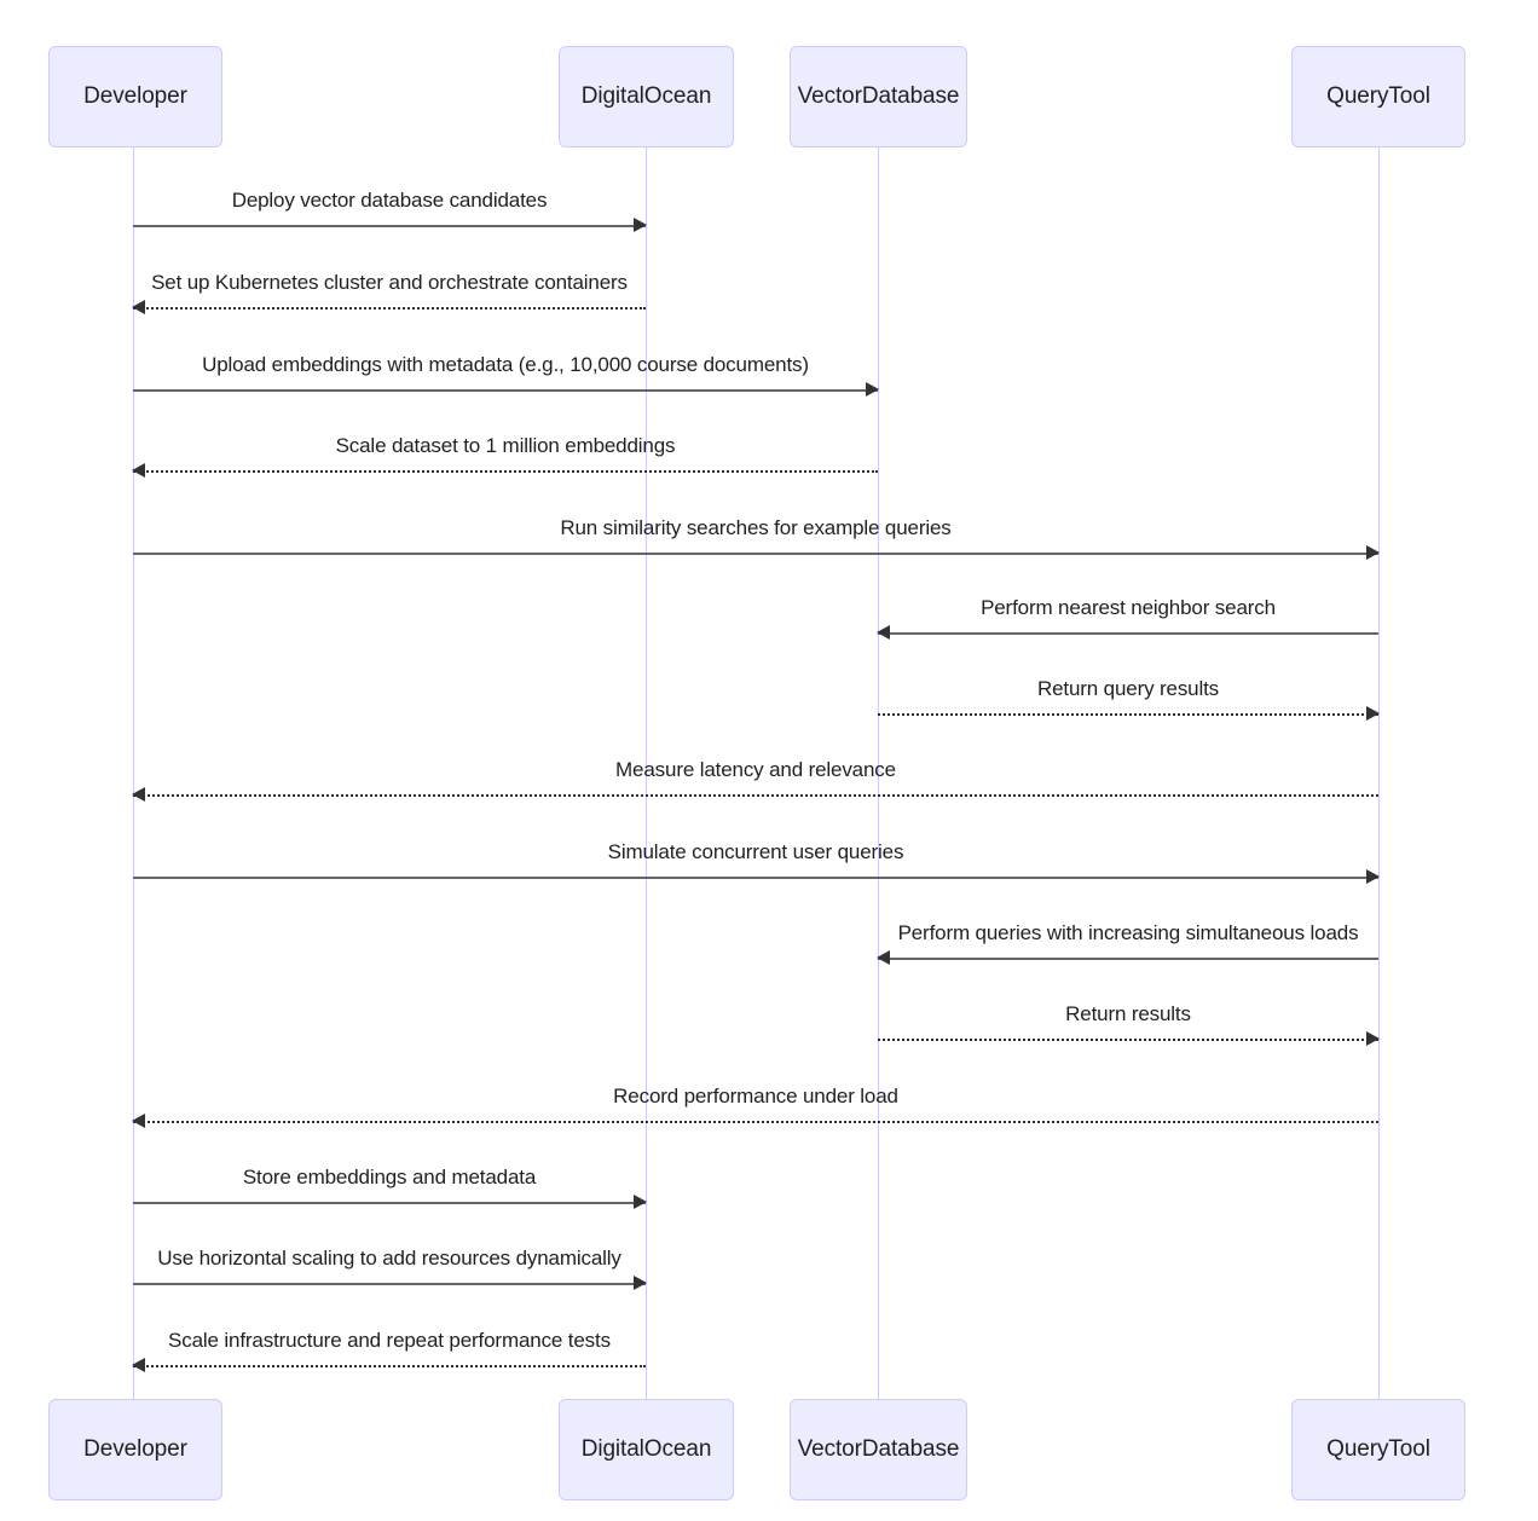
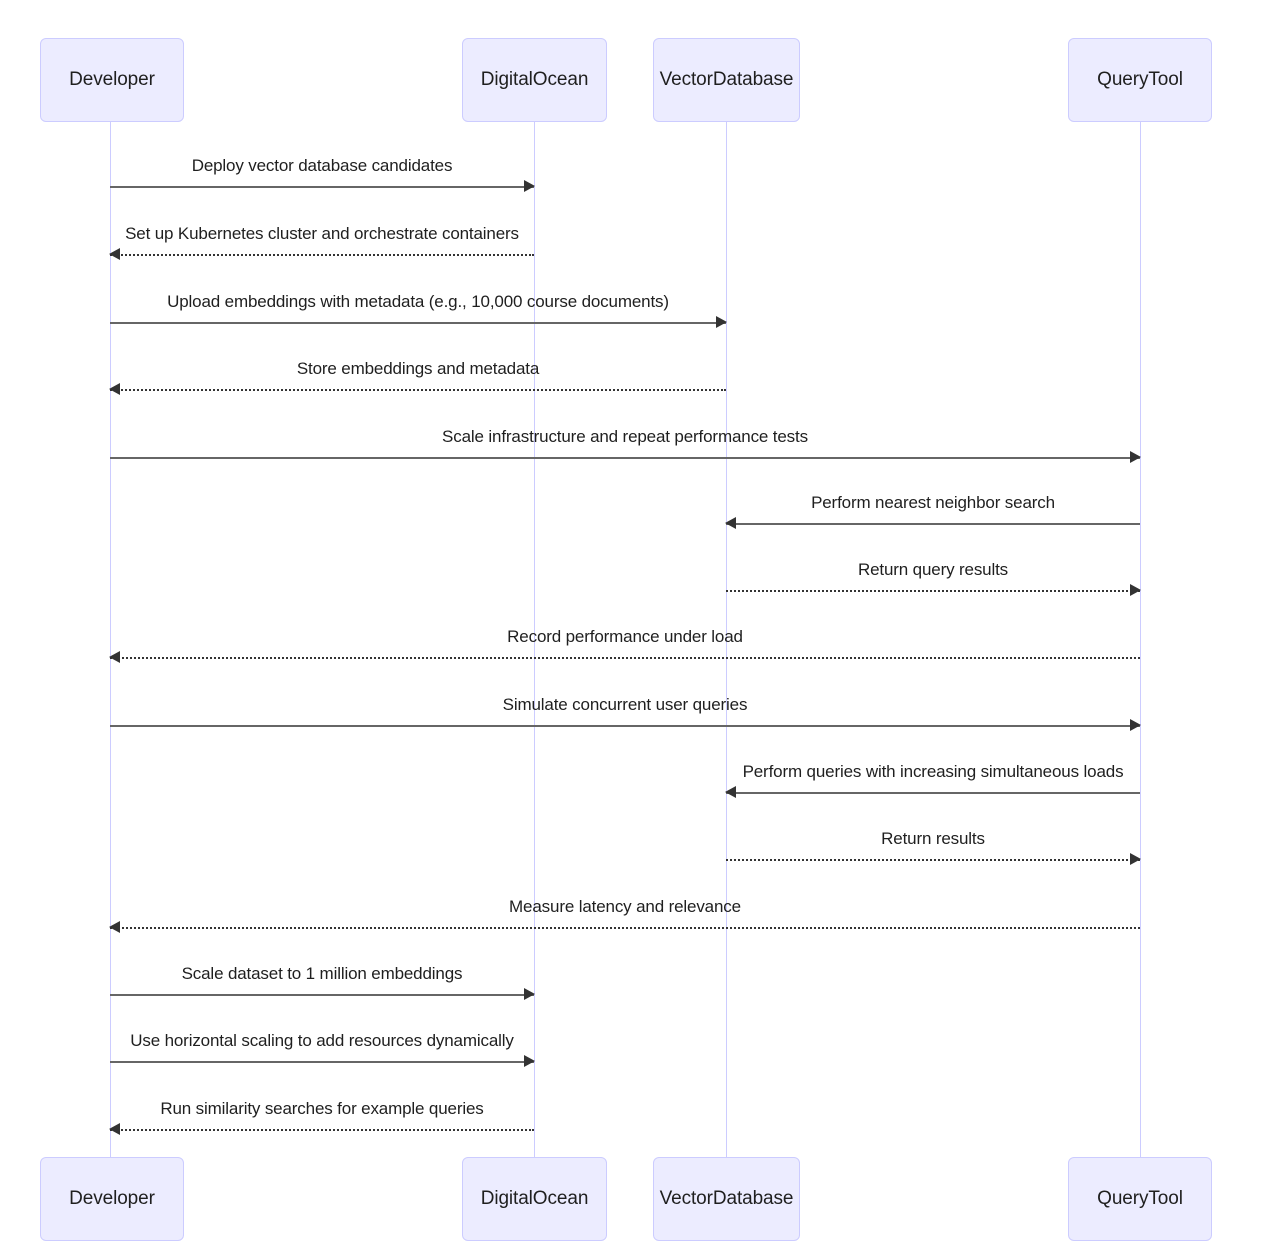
  Developer
  DigitalOcean
  VectorDatabase
  QueryTool
  Developer
  DigitalOcean
  VectorDatabase
  QueryTool
  Deploy vector database candidates
  Set up Kubernetes cluster and orchestrate containers
  Upload embeddings with metadata (e.g., 10,000 course documents)
- Scale dataset to 1 million embeddings
+ Store embeddings and metadata
- Run similarity searches for example queries
+ Scale infrastructure and repeat performance tests
  Perform nearest neighbor search
  Return query results
- Measure latency and relevance
+ Record performance under load
  Simulate concurrent user queries
  Perform queries with increasing simultaneous loads
  Return results
- Record performance under load
+ Measure latency and relevance
- Store embeddings and metadata
+ Scale dataset to 1 million embeddings
  Use horizontal scaling to add resources dynamically
- Scale infrastructure and repeat performance tests
+ Run similarity searches for example queries
